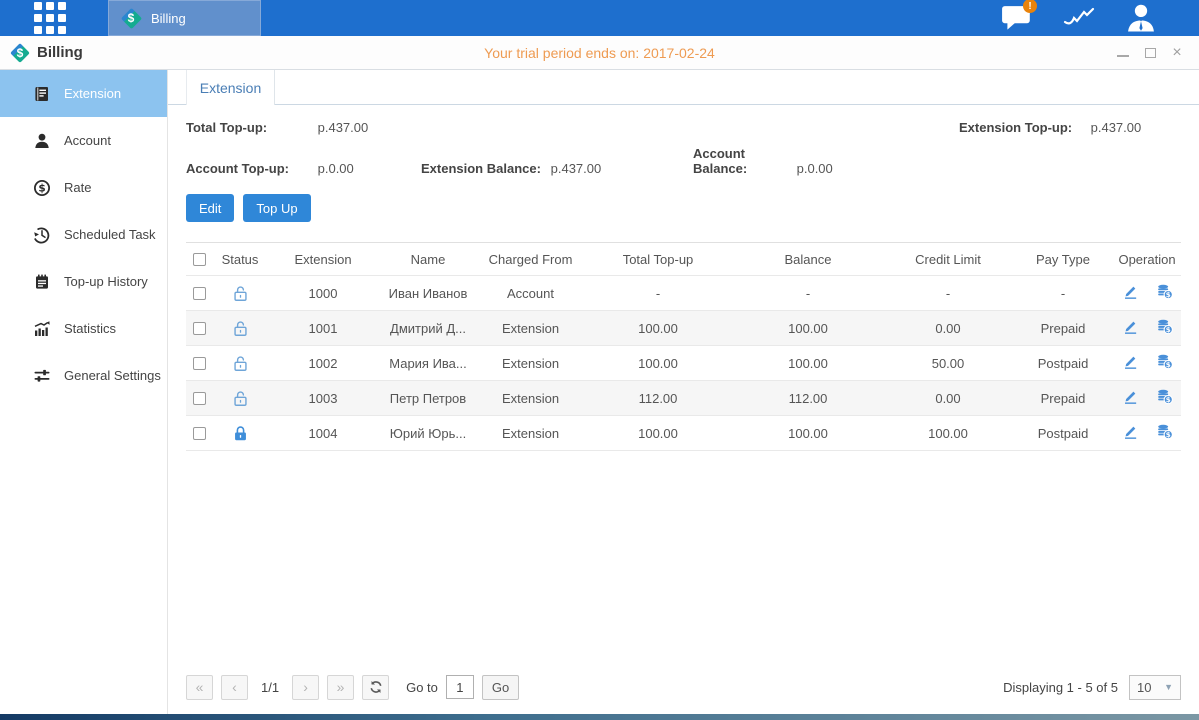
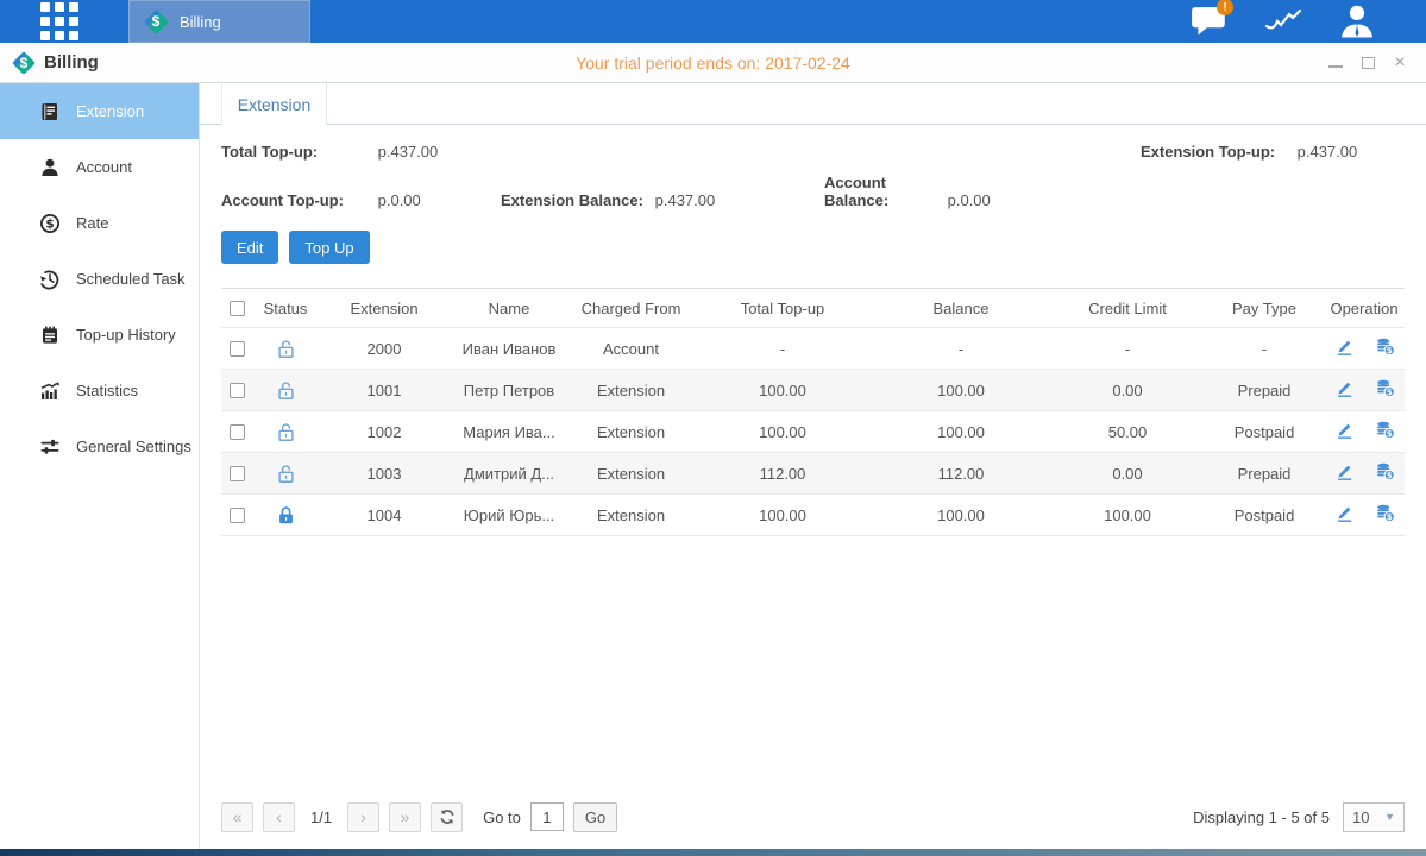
  $
  Billing
  !
  $
  Billing
  Your trial period ends on: 2017-02-24
  ×
  Extension
  Account
  $
  Rate
  Scheduled Task
  Top-up History
  Statistics
  General Settings
  Extension
  Total Top-up: p.437.00
  Extension Top-up: p.437.00
  Account Top-up: p.0.00
  Extension Balance: p.437.00
  Account Balance: p.0.00
  Edit
  Top Up
  Status
  Extension
  Name
  Charged From
  Total Top-up
  Balance
  Credit Limit
  Pay Type
  Operation
- 1000
+ 2000
  Иван Иванов
  Account
  -
  -
  -
  -
  $
  1001
- Дмитрий Д...
+ Петр Петров
  Extension
  100.00
  100.00
  0.00
  Prepaid
  $
  1002
  Мария Ива...
  Extension
  100.00
  100.00
  50.00
  Postpaid
  $
  1003
- Петр Петров
+ Дмитрий Д...
  Extension
  112.00
  112.00
  0.00
  Prepaid
  $
  1004
  Юрий Юрь...
  Extension
  100.00
  100.00
  100.00
  Postpaid
  $
  «
  ‹
  1/1
  ›
  »
  Go to
  1
  Go
  Displaying 1 - 5 of 5
  10
  ▼
